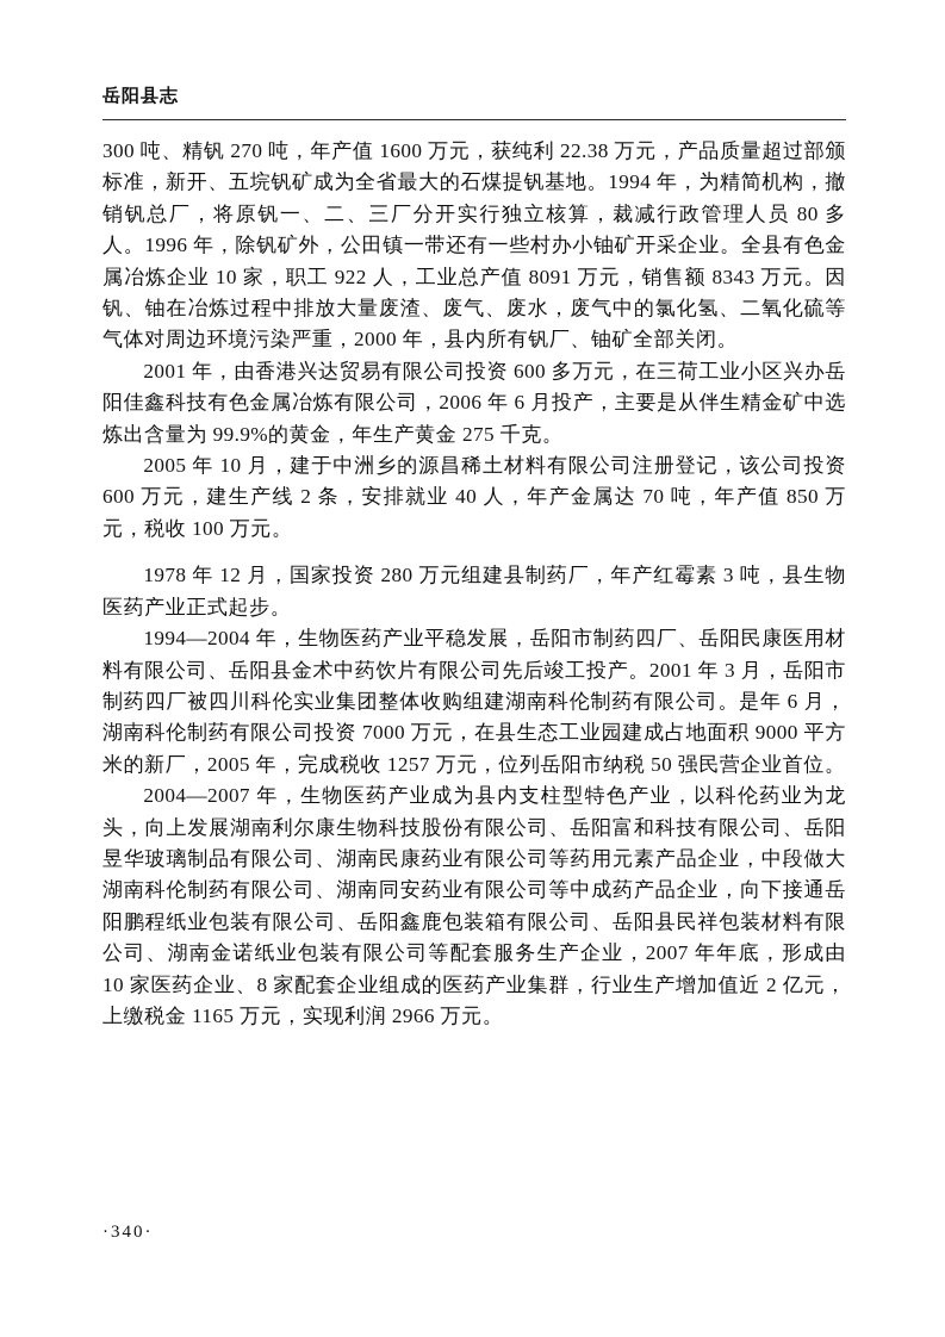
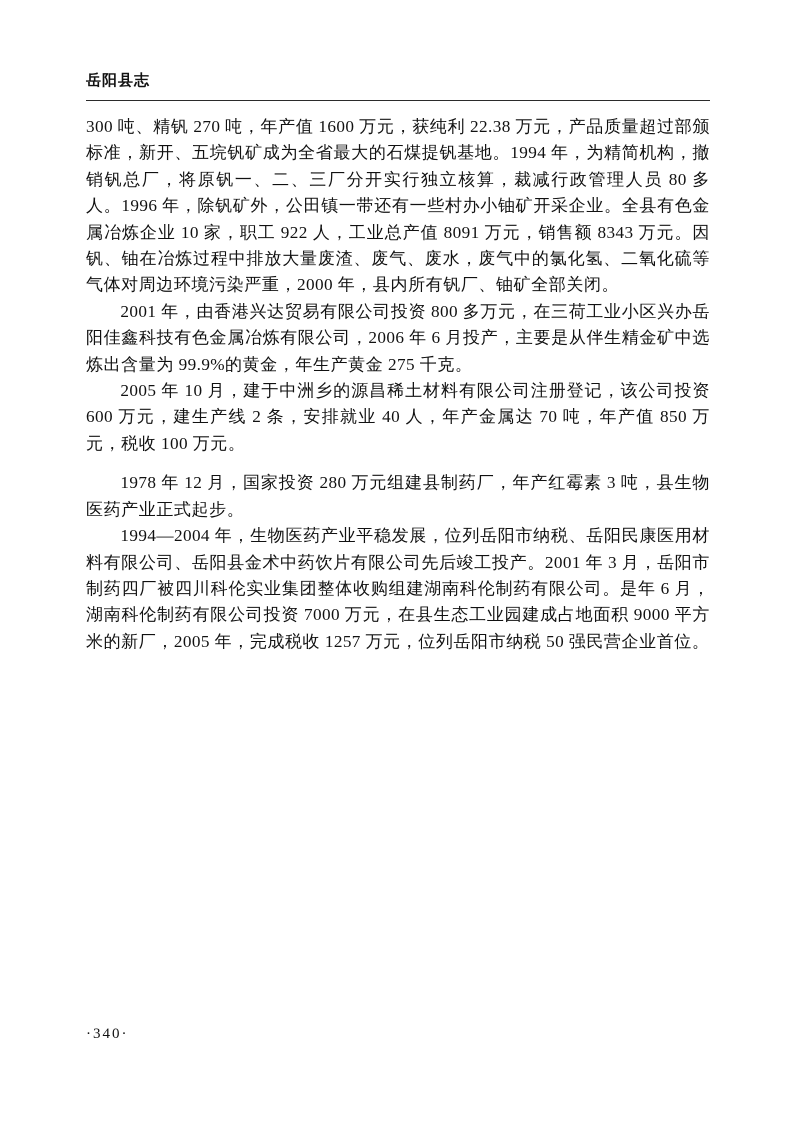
  岳阳县志
  300 吨、精钒 270 吨，年产值 1600 万元，获纯利 22.38 万元，产品质量超过部颁标准，新开、五垸钒矿成为全省最大的石煤提钒基地。1994 年，为精简机构，撤销钒总厂，将原钒一、二、三厂分开实行独立核算，裁减行政管理人员 80 多人。1996 年，除钒矿外，公田镇一带还有一些村办小铀矿开采企业。全县有色金属冶炼企业 10 家，职工 922 人，工业总产值 8091 万元，销售额 8343 万元。因钒、铀在冶炼过程中排放大量废渣、废气、废水，废气中的氯化氢、二氧化硫等气体对周边环境污染严重，2000 年，县内所有钒厂、铀矿全部关闭。
- 2001 年，由香港兴达贸易有限公司投资 600 多万元，在三荷工业小区兴办岳阳佳鑫科技有色金属冶炼有限公司，2006 年 6 月投产，主要是从伴生精金矿中选炼出含量为 99.9%的黄金，年生产黄金 275 千克。
+ 2001 年，由香港兴达贸易有限公司投资 800 多万元，在三荷工业小区兴办岳阳佳鑫科技有色金属冶炼有限公司，2006 年 6 月投产，主要是从伴生精金矿中选炼出含量为 99.9%的黄金，年生产黄金 275 千克。
  2005 年 10 月，建于中洲乡的源昌稀土材料有限公司注册登记，该公司投资 600 万元，建生产线 2 条，安排就业 40 人，年产金属达 70 吨，年产值 850 万元，税收 100 万元。
  1978 年 12 月，国家投资 280 万元组建县制药厂，年产红霉素 3 吨，县生物医药产业正式起步。
- 1994—2004 年，生物医药产业平稳发展，岳阳市制药四厂、岳阳民康医用材料有限公司、岳阳县金术中药饮片有限公司先后竣工投产。2001 年 3 月，岳阳市制药四厂被四川科伦实业集团整体收购组建湖南科伦制药有限公司。是年 6 月，湖南科伦制药有限公司投资 7000 万元，在县生态工业园建成占地面积 9000 平方米的新厂，2005 年，完成税收 1257 万元，位列岳阳市纳税 50 强民营企业首位。
+ 1994—2004 年，生物医药产业平稳发展，位列岳阳市纳税、岳阳民康医用材料有限公司、岳阳县金术中药饮片有限公司先后竣工投产。2001 年 3 月，岳阳市制药四厂被四川科伦实业集团整体收购组建湖南科伦制药有限公司。是年 6 月，湖南科伦制药有限公司投资 7000 万元，在县生态工业园建成占地面积 9000 平方米的新厂，2005 年，完成税收 1257 万元，位列岳阳市纳税 50 强民营企业首位。
- 2004—2007 年，生物医药产业成为县内支柱型特色产业，以科伦药业为龙头，向上发展湖南利尔康生物科技股份有限公司、岳阳富和科技有限公司、岳阳昱华玻璃制品有限公司、湖南民康药业有限公司等药用元素产品企业，中段做大湖南科伦制药有限公司、湖南同安药业有限公司等中成药产品企业，向下接通岳阳鹏程纸业包装有限公司、岳阳鑫鹿包装箱有限公司、岳阳县民祥包装材料有限公司、湖南金诺纸业包装有限公司等配套服务生产企业，2007 年年底，形成由 10 家医药企业、8 家配套企业组成的医药产业集群，行业生产增加值近 2 亿元，上缴税金 1165 万元，实现利润 2966 万元。
  ·340·
